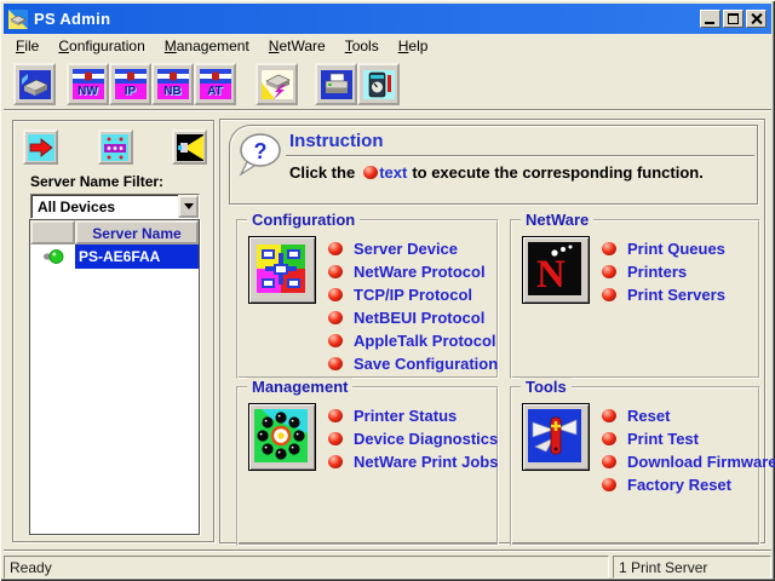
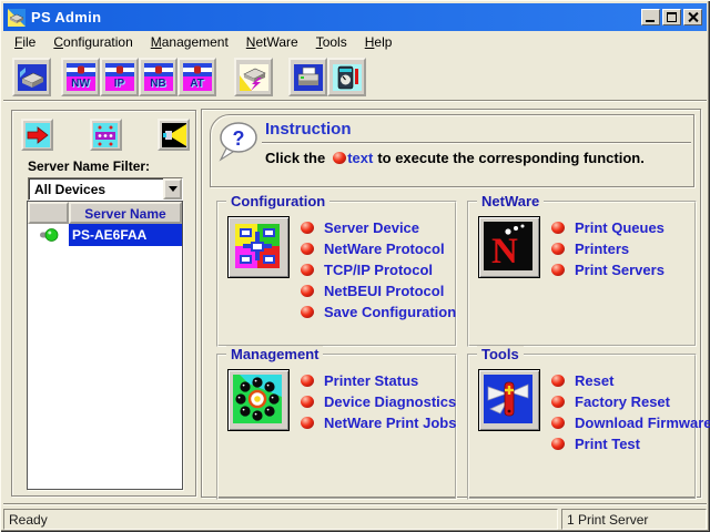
  PS Admin
  File
  Configuration
  Management
  NetWare
  Tools
  Help
  NW
  IP
  NB
  AT
  Server Name Filter:
  All Devices
  Server Name
  PS-AE6FAA
  ?
  Instruction
  Click the
  text
  to execute the corresponding function.
  Configuration
  Server Device
  NetWare Protocol
  TCP/IP Protocol
  NetBEUI Protocol
- AppleTalk Protocol
  Save Configuration
  NetWare
  N
  Print Queues
  Printers
  Print Servers
  Management
  Printer Status
  Device Diagnostics
  NetWare Print Jobs
  Tools
  Reset
- Print Test
+ Factory Reset
  Download Firmware
- Factory Reset
+ Print Test
  Ready
  1 Print Server
